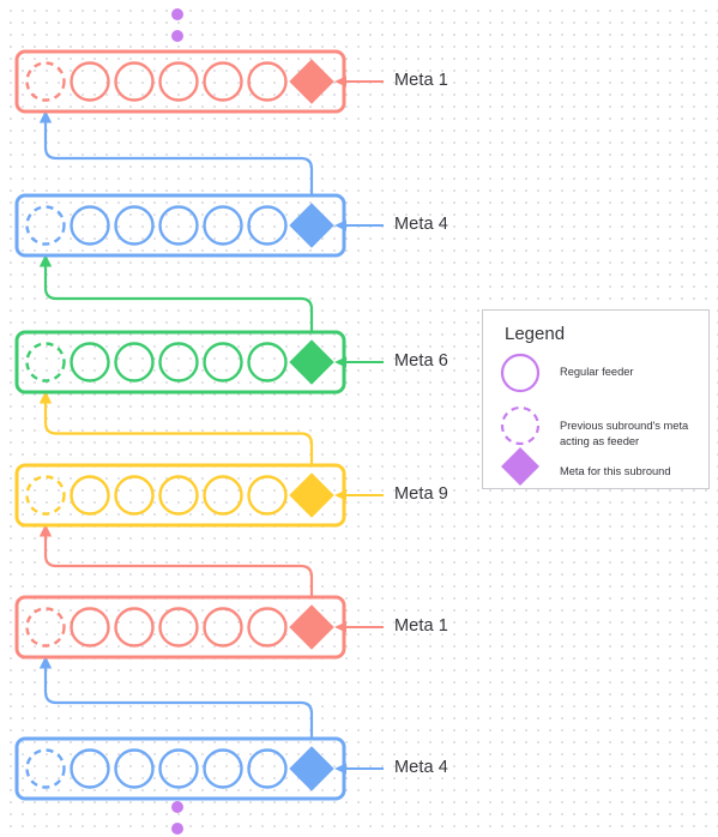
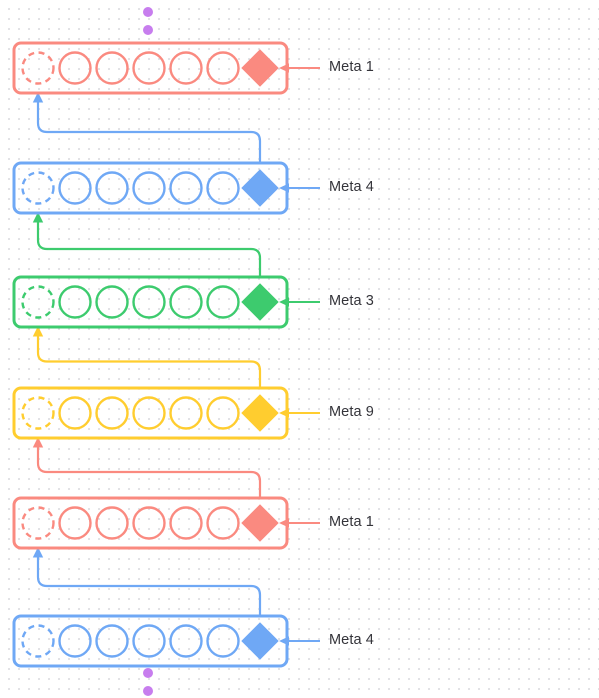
  Meta 1
  Meta 4
- Meta 6
+ Meta 3
  Meta 9
  Meta 1
  Meta 4
- Legend
- Regular feeder
- Previous subround's meta
- acting as feeder
- Meta for this subround
